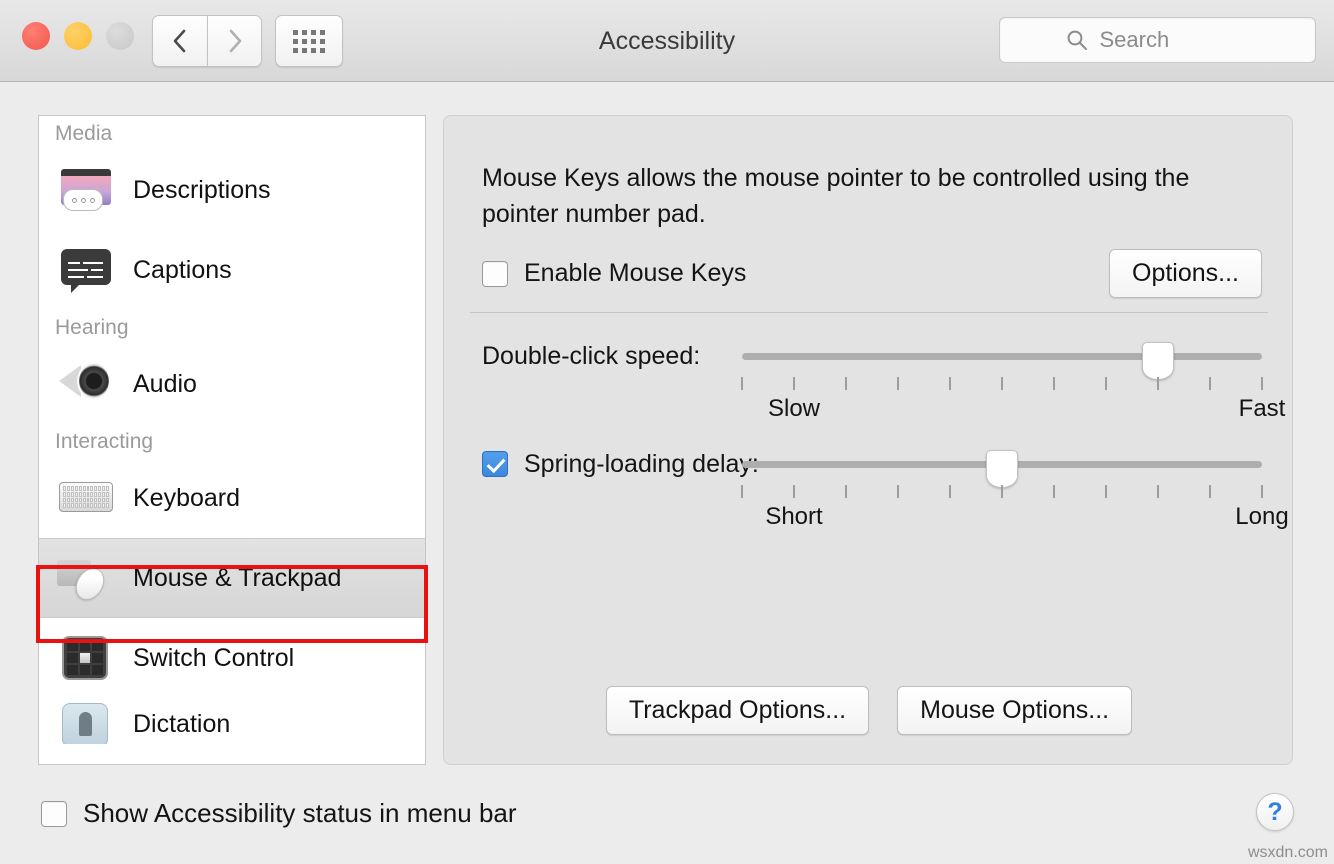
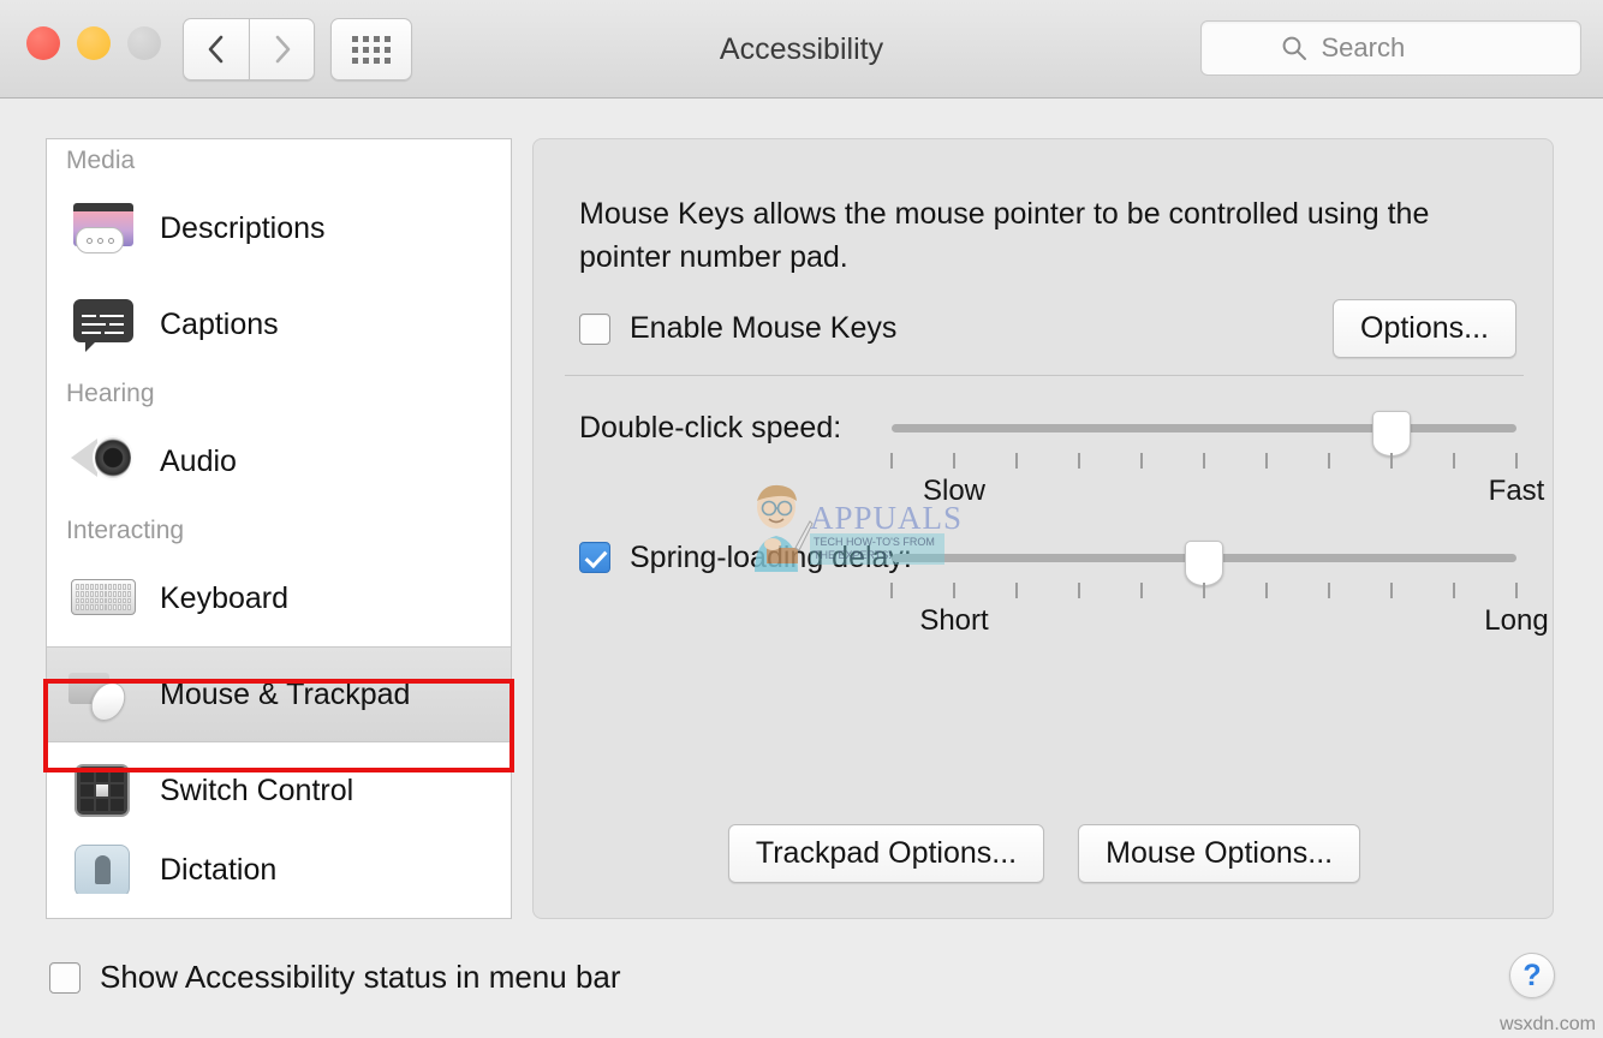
  Accessibility
  Search
  Media
  Descriptions
  Captions
  Hearing
  Audio
  Interacting
  Keyboard
  Mouse & Trackpad
  Switch Control
  Dictation
  Mouse Keys allows the mouse pointer to be controlled using the pointer number pad.
  Enable Mouse Keys
  Options...
  Double-click speed:
  Slow
  Fast
  Spring-loading dela
  Short
  Long
  Trackpad Options...
  Mouse Options...
  Show Accessibility status in menu bar
  ?
  wsxdn.com
+ APPUALS
+ TECH HOW-TO'S FROM THE EXPERTS!
